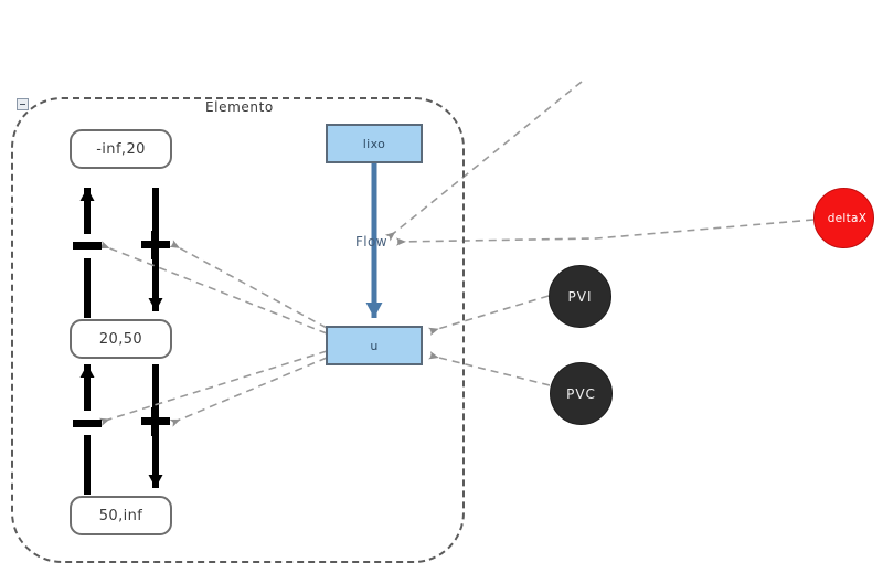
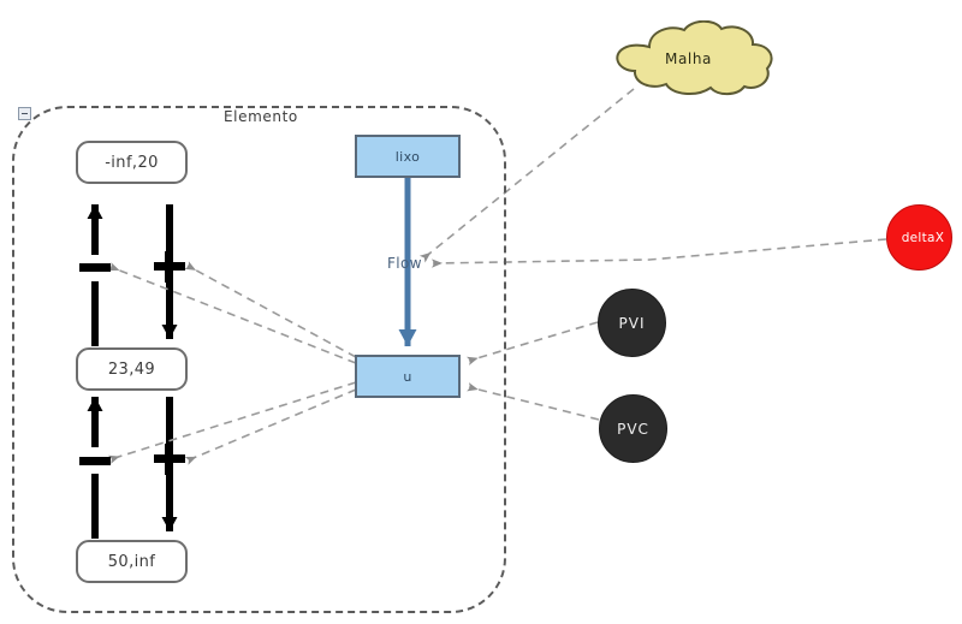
  Elemento
  -inf,20
- 20,50
+ 23,49
  50,inf
  lixo
  u
  Flow
+ Malha
  PVI
  PVC
  deltaX
